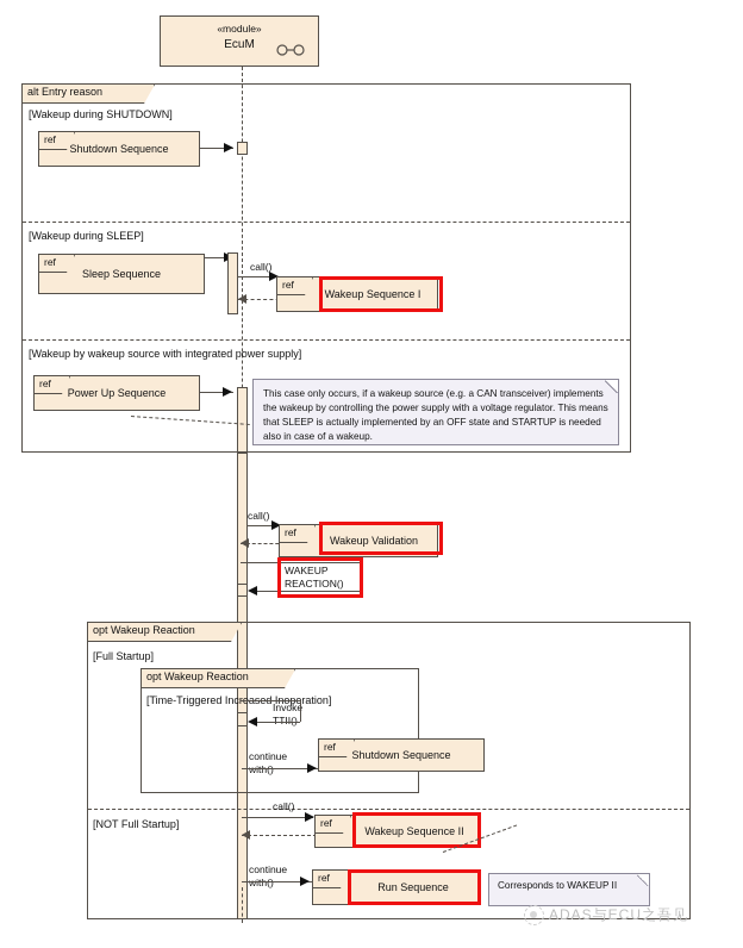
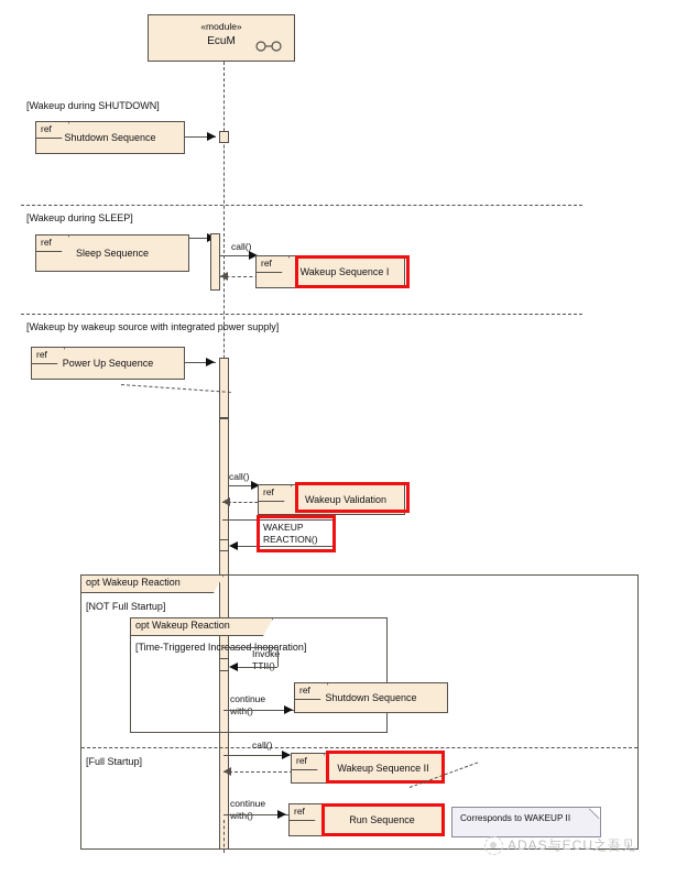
  «module»
  EcuM
- alt Entry reason
  [Wakeup during SHUTDOWN]
  ref
  Shutdown Sequence
  [Wakeup during SLEEP]
  ref
  Sleep Sequence
  call()
  ref
  Wakeup Sequence I
  [Wakeup by wakeup source with integrated power supply]
  ref
  Power Up Sequence
- This case only occurs, if a wakeup source (e.g. a CAN transceiver) implements the wakeup by controlling the power supply with a voltage regulator. This means that SLEEP is actually implemented by an OFF state and STARTUP is needed also in case of a wakeup.
  call()
  ref
  Wakeup Validation
  WAKEUP
  REACTION()
  opt Wakeup Reaction
- [Full Startup]
+ [NOT Full Startup]
  opt Wakeup Reaction
  [Time-Triggered Increased Inoperation]
  Invoke
  TTII()
  continue
  with()
  ref
  Shutdown Sequence
- [NOT Full Startup]
+ [Full Startup]
  call()
  ref
  Wakeup Sequence II
  continue
  with()
  ref
  Run Sequence
  Corresponds to WAKEUP II
  ADAS与ECU之吾见
